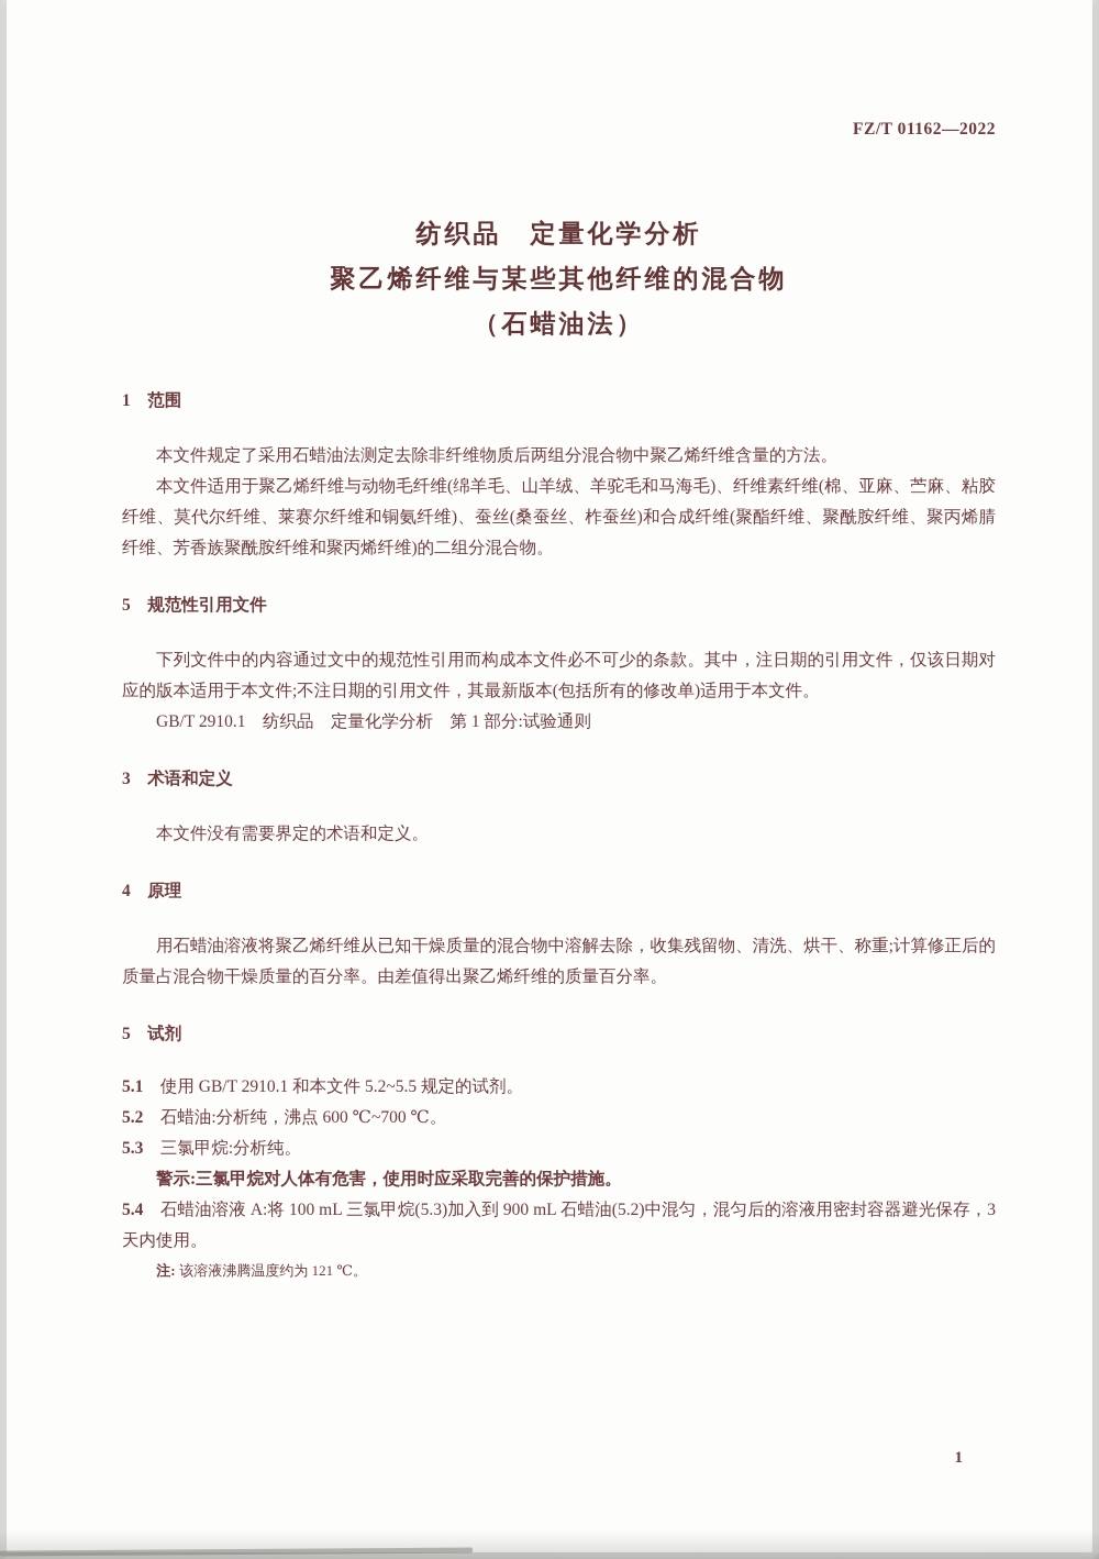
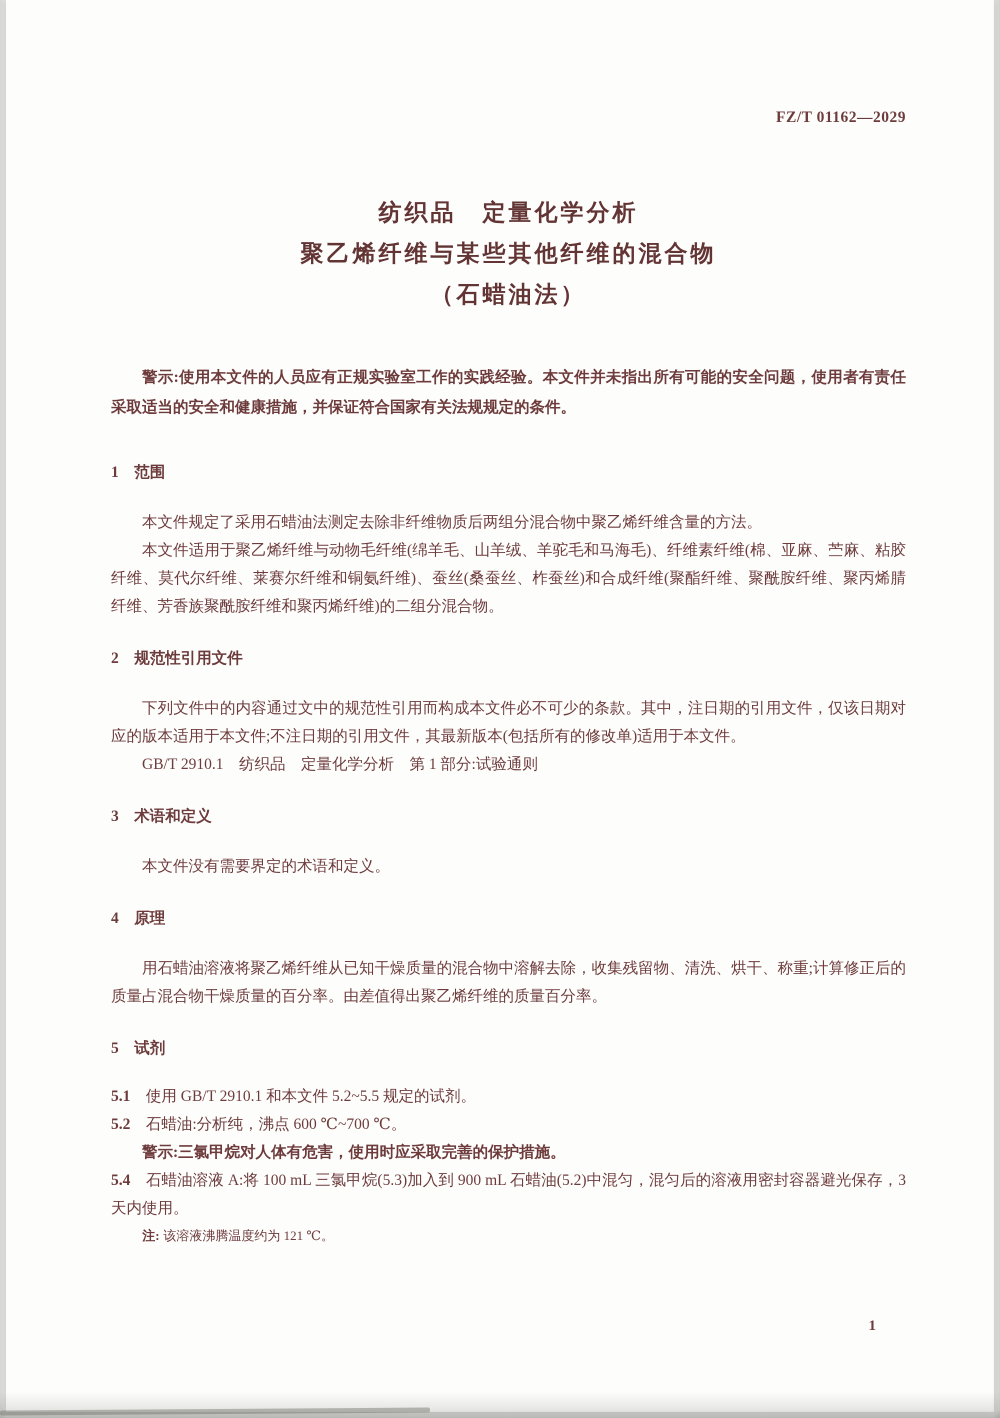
- FZ/T 01162—2022
+ FZ/T 01162—2029
  纺织品 定量化学分析
  聚乙烯纤维与某些其他纤维的混合物
  （石蜡油法）
+ 警示:使用本文件的人员应有正规实验室工作的实践经验。本文件并未指出所有可能的安全问题，使用者有责任采取适当的安全和健康措施，并保证符合国家有关法规规定的条件。
  1 范围
  本文件规定了采用石蜡油法测定去除非纤维物质后两组分混合物中聚乙烯纤维含量的方法。
  本文件适用于聚乙烯纤维与动物毛纤维(绵羊毛、山羊绒、羊驼毛和马海毛)、纤维素纤维(棉、亚麻、苎麻、粘胶纤维、莫代尔纤维、莱赛尔纤维和铜氨纤维)、蚕丝(桑蚕丝、柞蚕丝)和合成纤维(聚酯纤维、聚酰胺纤维、聚丙烯腈纤维、芳香族聚酰胺纤维和聚丙烯纤维)的二组分混合物。
- 5 规范性引用文件
+ 2 规范性引用文件
  下列文件中的内容通过文中的规范性引用而构成本文件必不可少的条款。其中，注日期的引用文件，仅该日期对应的版本适用于本文件;不注日期的引用文件，其最新版本(包括所有的修改单)适用于本文件。
  GB/T 2910.1 纺织品 定量化学分析 第 1 部分:试验通则
  3 术语和定义
  本文件没有需要界定的术语和定义。
  4 原理
  用石蜡油溶液将聚乙烯纤维从已知干燥质量的混合物中溶解去除，收集残留物、清洗、烘干、称重;计算修正后的质量占混合物干燥质量的百分率。由差值得出聚乙烯纤维的质量百分率。
  5 试剂
  5.1 使用 GB/T 2910.1 和本文件 5.2~5.5 规定的试剂。
  5.2 石蜡油:分析纯，沸点 600 ℃~700 ℃。
- 5.3 三氯甲烷:分析纯。
  警示:三氯甲烷对人体有危害，使用时应采取完善的保护措施。
  5.4 石蜡油溶液 A:将 100 mL 三氯甲烷(5.3)加入到 900 mL 石蜡油(5.2)中混匀，混匀后的溶液用密封容器避光保存，3 天内使用。
  注: 该溶液沸腾温度约为 121 ℃。
  1
